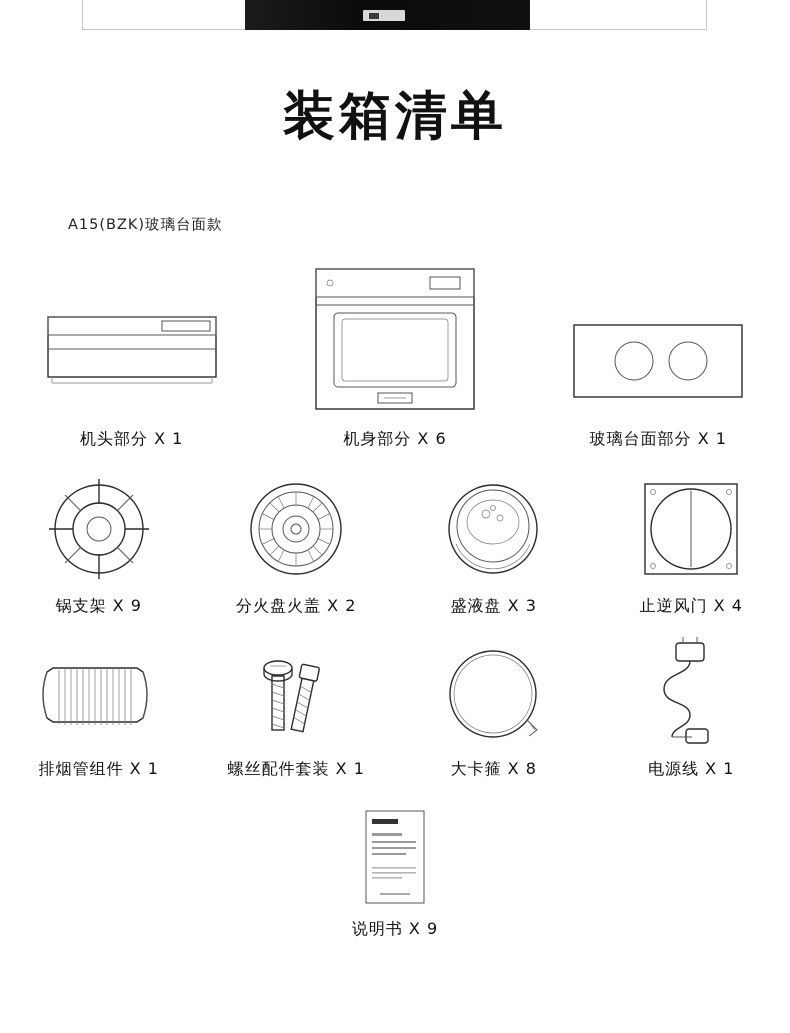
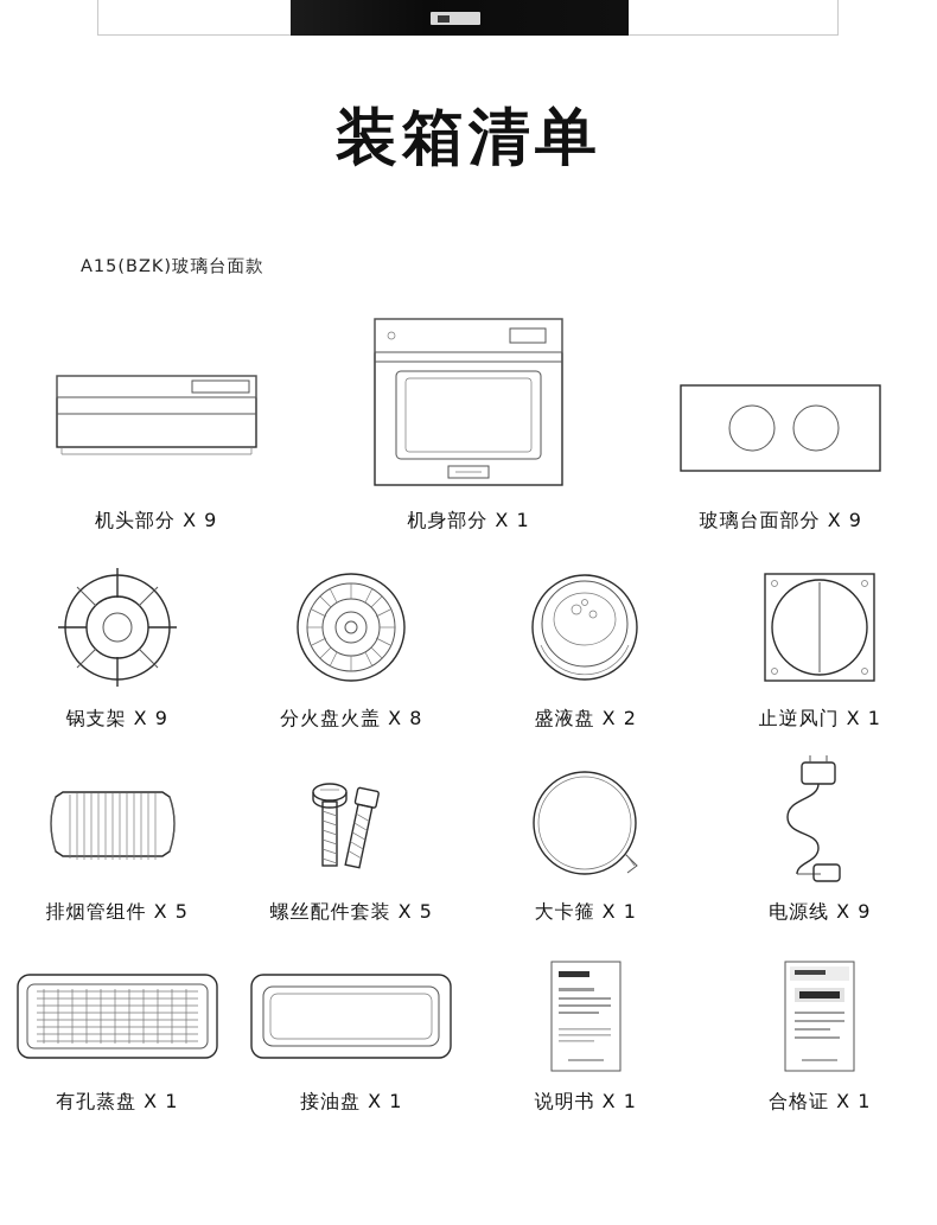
  装箱清单
  A15(BZK)玻璃台面款
- 机头部分 X 1
+ 机头部分 X 9
- 机身部分 X 6
+ 机身部分 X 1
- 玻璃台面部分 X 1
+ 玻璃台面部分 X 9
  锅支架 X 9
- 分火盘火盖 X 2
+ 分火盘火盖 X 8
- 盛液盘 X 3
+ 盛液盘 X 2
- 止逆风门 X 4
+ 止逆风门 X 1
- 排烟管组件 X 1
+ 排烟管组件 X 5
- 螺丝配件套装 X 1
+ 螺丝配件套装 X 5
- 大卡箍 X 8
+ 大卡箍 X 1
- 电源线 X 1
+ 电源线 X 9
+ 有孔蒸盘 X 1
+ 接油盘 X 1
- 说明书 X 9
+ 说明书 X 1
+ 合格证 X 1
